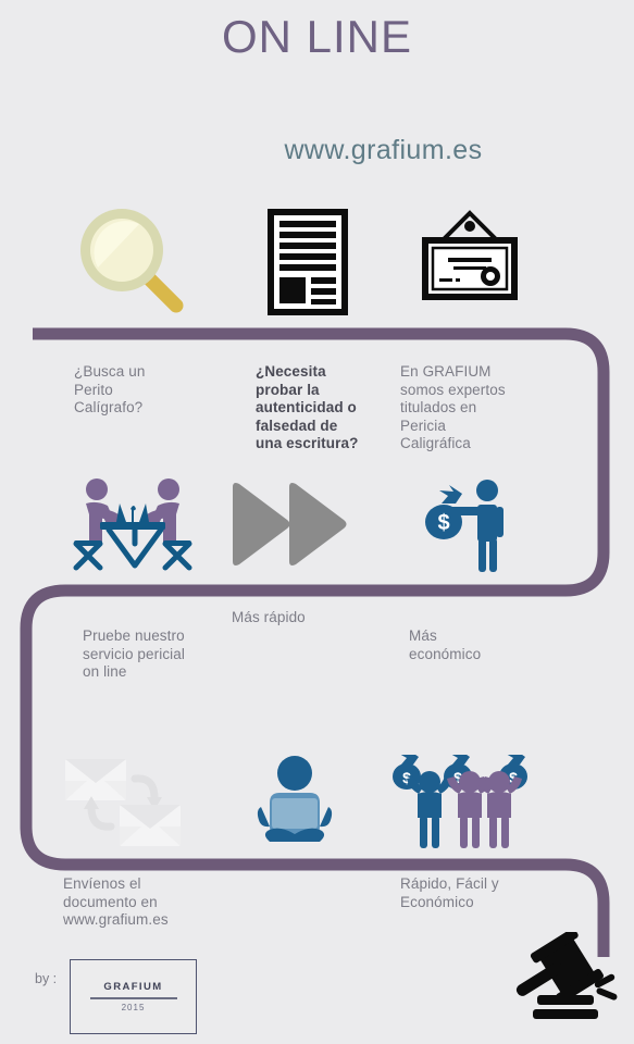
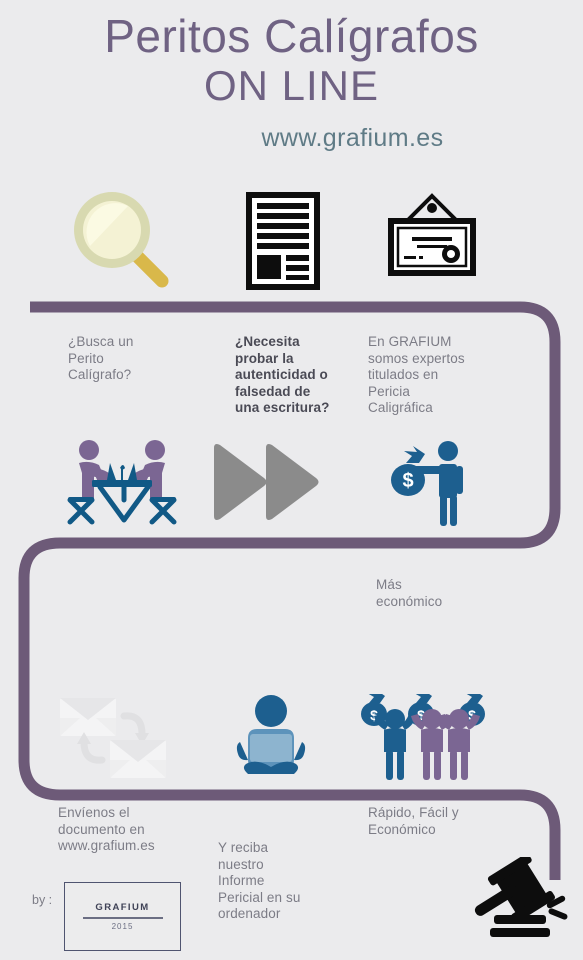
+ Peritos Calígrafos
  ON LINE
  www.grafium.es
  ¿Busca un
  Perito
  Calígrafo?
  ¿Necesita
  probar la
  autenticidad o
  falsedad de
  una escritura?
  En GRAFIUM
  somos expertos
  titulados en
  Pericia
  Caligráfica
  $
- Pruebe nuestro
- servicio pericial
- on line
- Más rápido
  Más
  económico
  $
  $
  $
  Envíenos el
  documento en
  www.grafium.es
+ Y reciba
+ nuestro
+ Informe
+ Pericial en su
+ ordenador
  Rápido, Fácil y
  Económico
  by :
  GRAFIUM
  2015
